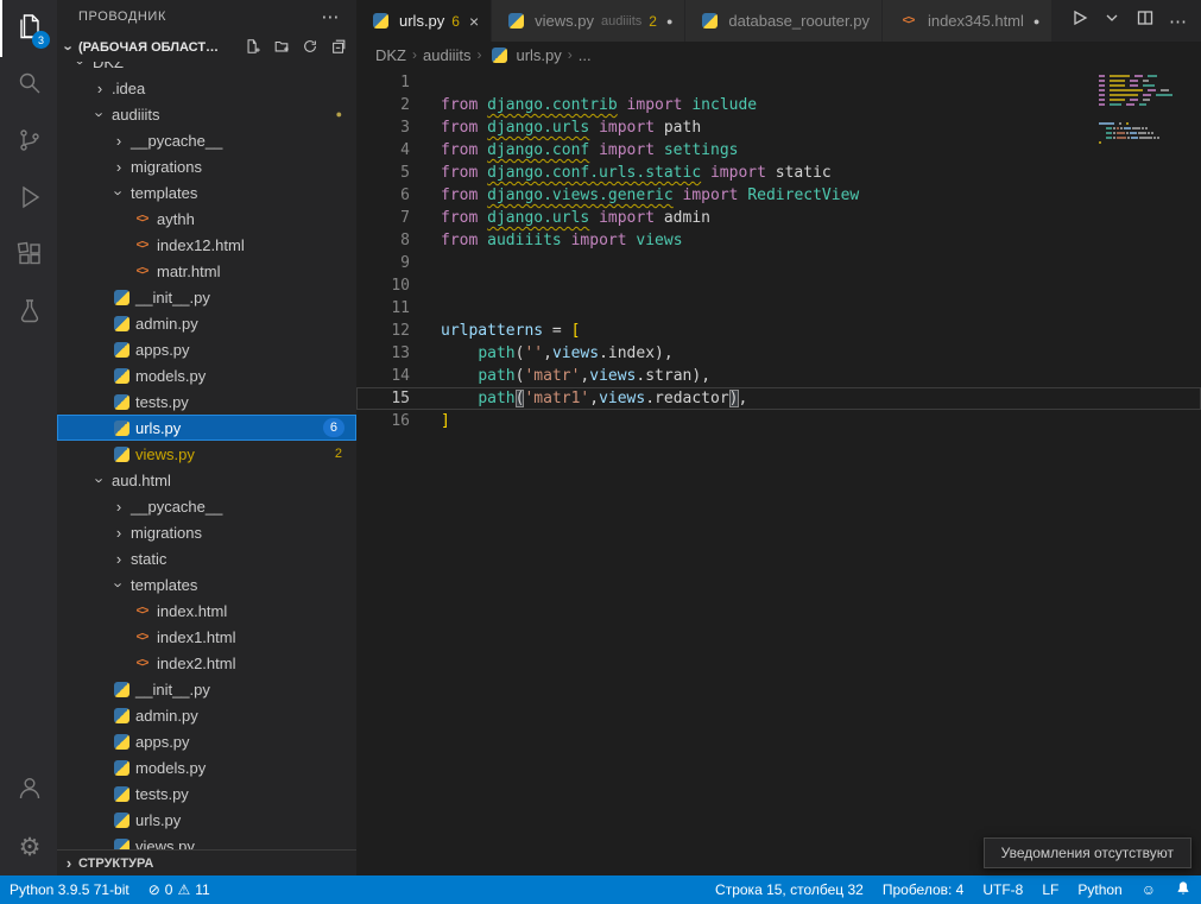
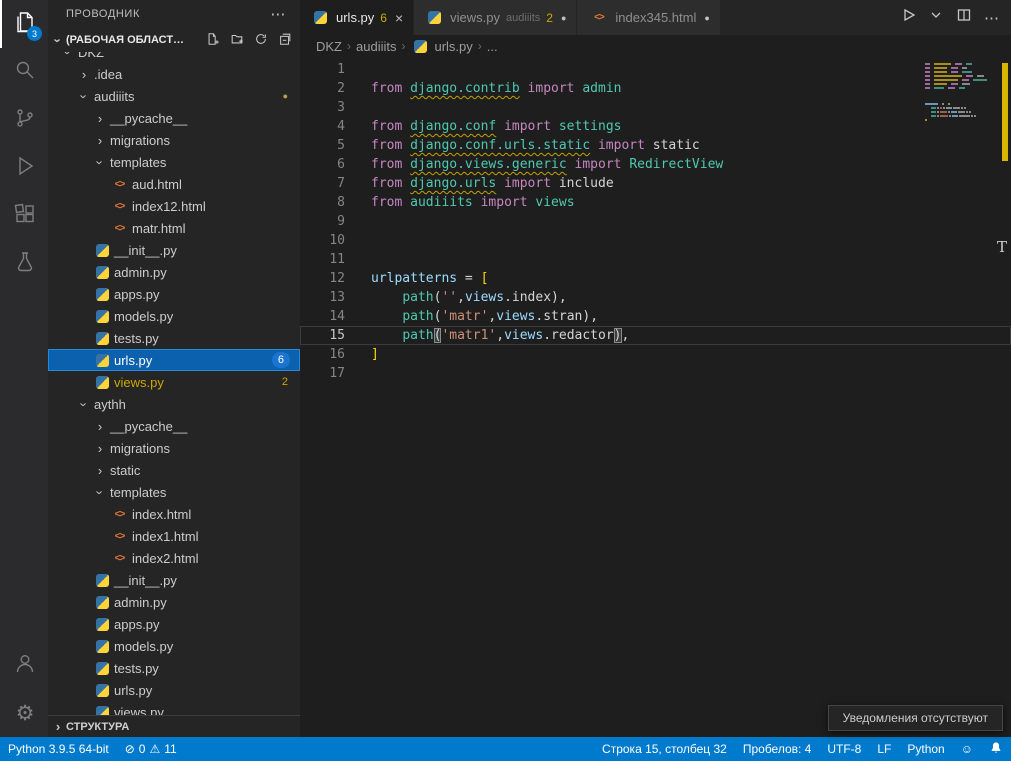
  3
  ⚙
  ПРОВОДНИК
  ⋯
  (РАБОЧАЯ ОБЛАСТЬ)
  DKZ
  ›
  .idea
  audiiits
  ●
  ›
  __pycache__
  ›
  migrations
  templates
  <>
- aythh
+ aud.html
  <>
  index12.html
  <>
  matr.html
  __init__.py
  admin.py
  apps.py
  models.py
  tests.py
  urls.py
  6
  views.py
  2
- aud.html
+ aythh
  ›
  __pycache__
  ›
  migrations
  ›
  static
  templates
  <>
  index.html
  <>
  index1.html
  <>
  index2.html
  __init__.py
  admin.py
  apps.py
  models.py
  tests.py
  urls.py
  views.py
  ›
  СТРУКТУРА
  urls.py
  6
  ×
  views.py
  audiiits
  2
  ●
- database_roouter.py
  <>
  index345.html
  ●
  ⋯
  DKZ
  ›
  audiiits
  ›
  urls.py
  ›
  ...
  1
  2
- from django.contrib import include
+ from django.contrib import admin
  3
- from django.urls import path
  4
  from django.conf import settings
  5
  from django.conf.urls.static import static
  6
  from django.views.generic import RedirectView
  7
- from django.urls import admin
+ from django.urls import include
  8
  from audiiits import views
  9
  10
  11
  12
  urlpatterns = [
  13
  path('',views.index),
  14
  path('matr',views.stran),
  15
  path('matr1',views.redactor),
  16
  ]
+ 17
+ T
  Уведомления отсутствуют
- Python 3.9.5 71-bit
+ Python 3.9.5 64-bit
  ⊘
  0
  ⚠
  11
  Строка 15, столбец 32
  Пробелов: 4
  UTF-8
  LF
  Python
  ☺
